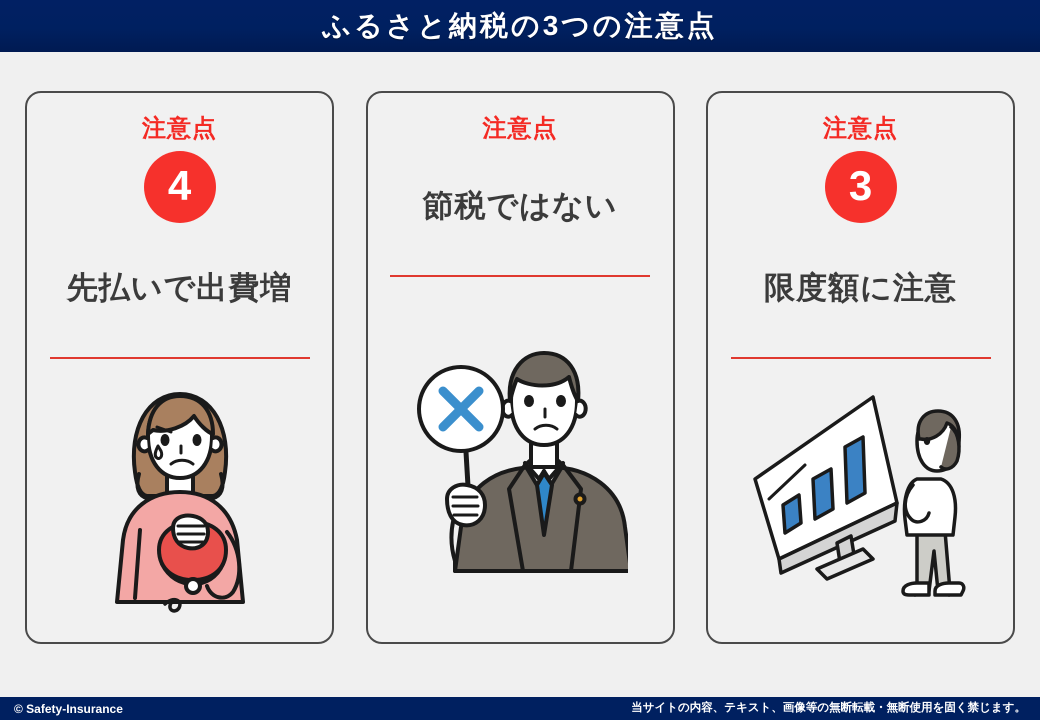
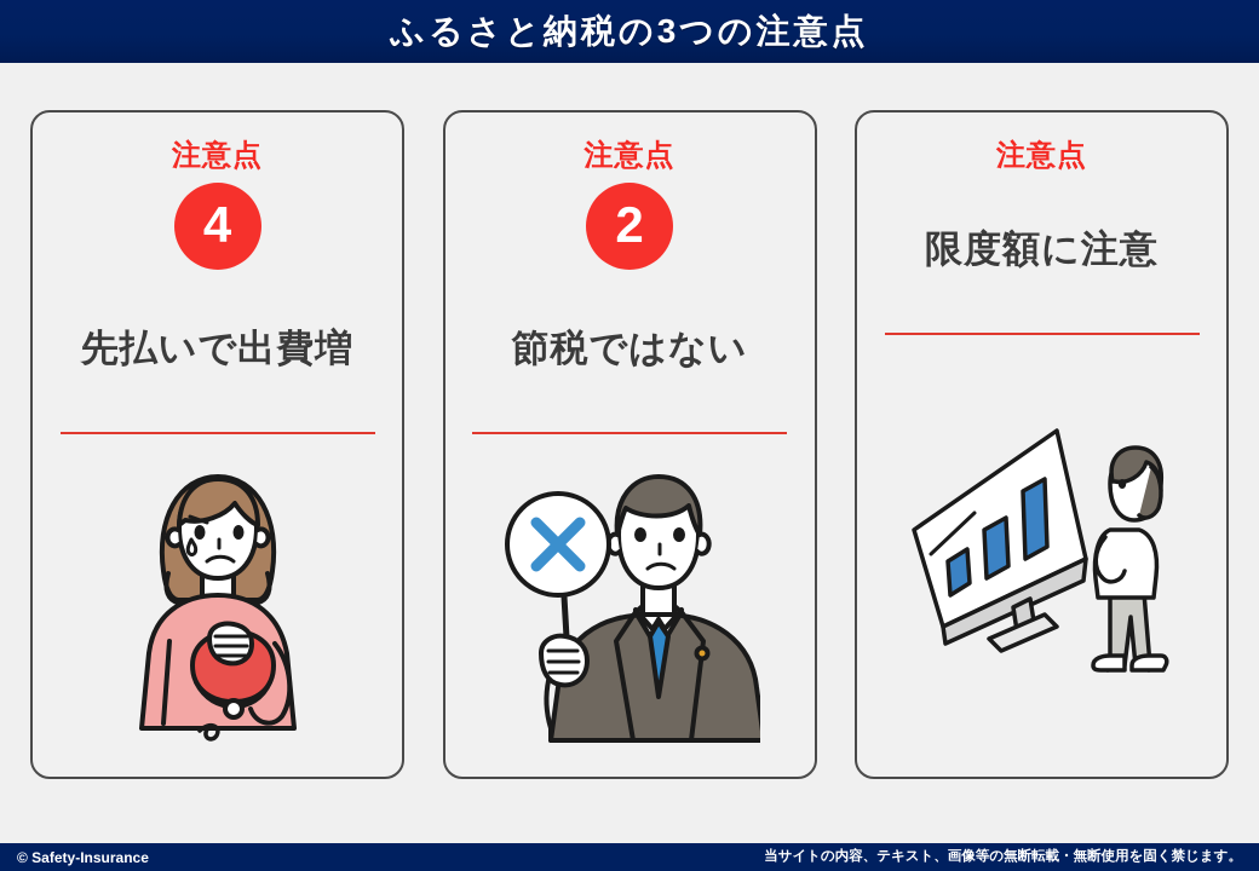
  ふるさと納税の3つの注意点
  注意点
  4
  先払いで出費増
  注意点
+ 2
  節税ではない
  注意点
- 3
  限度額に注意
  © Safety-Insurance
  当サイトの内容、テキスト、画像等の無断転載・無断使用を固く禁じます。
